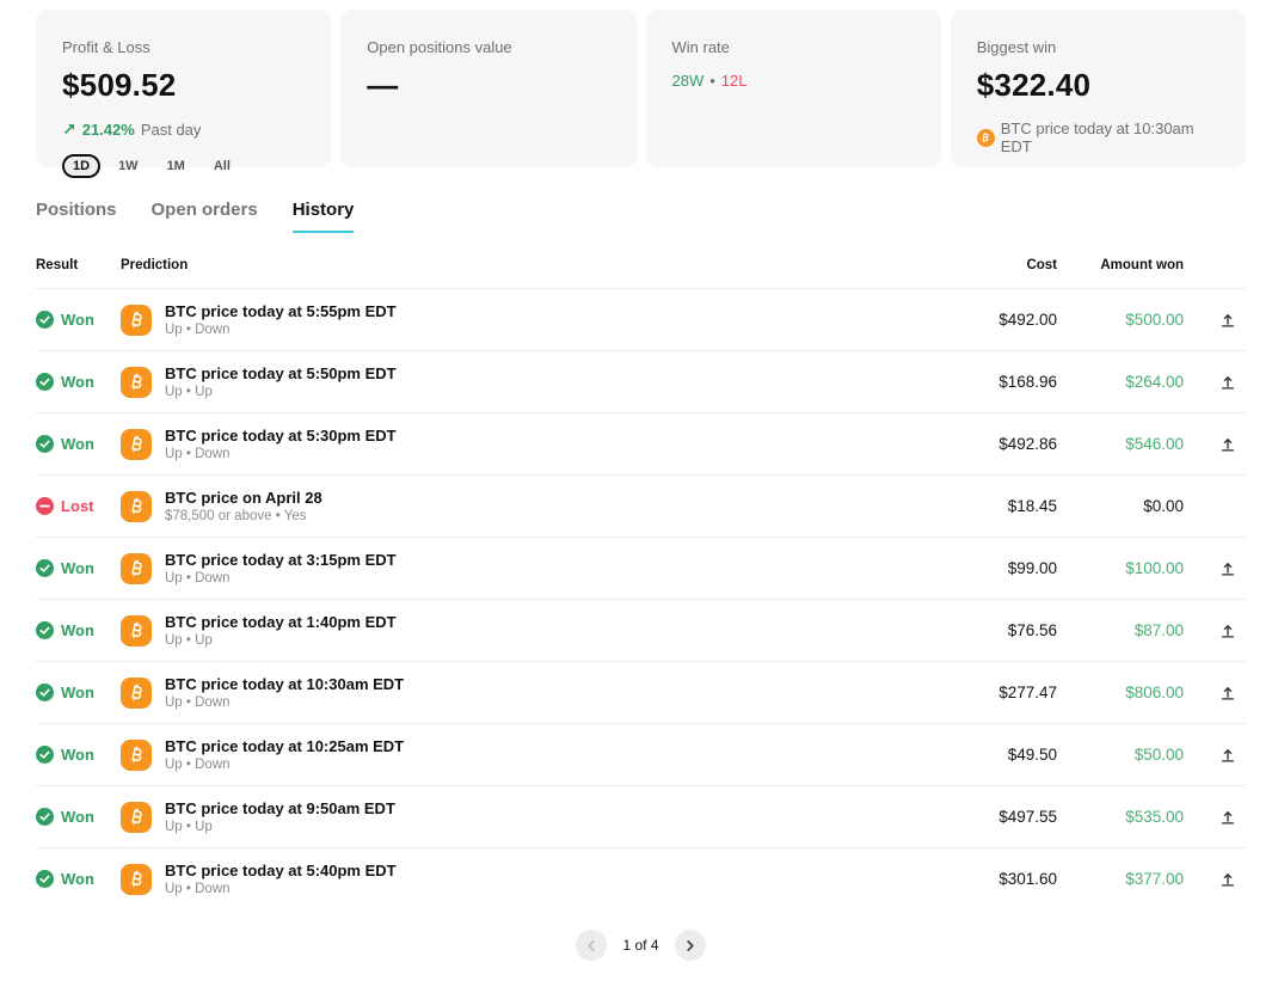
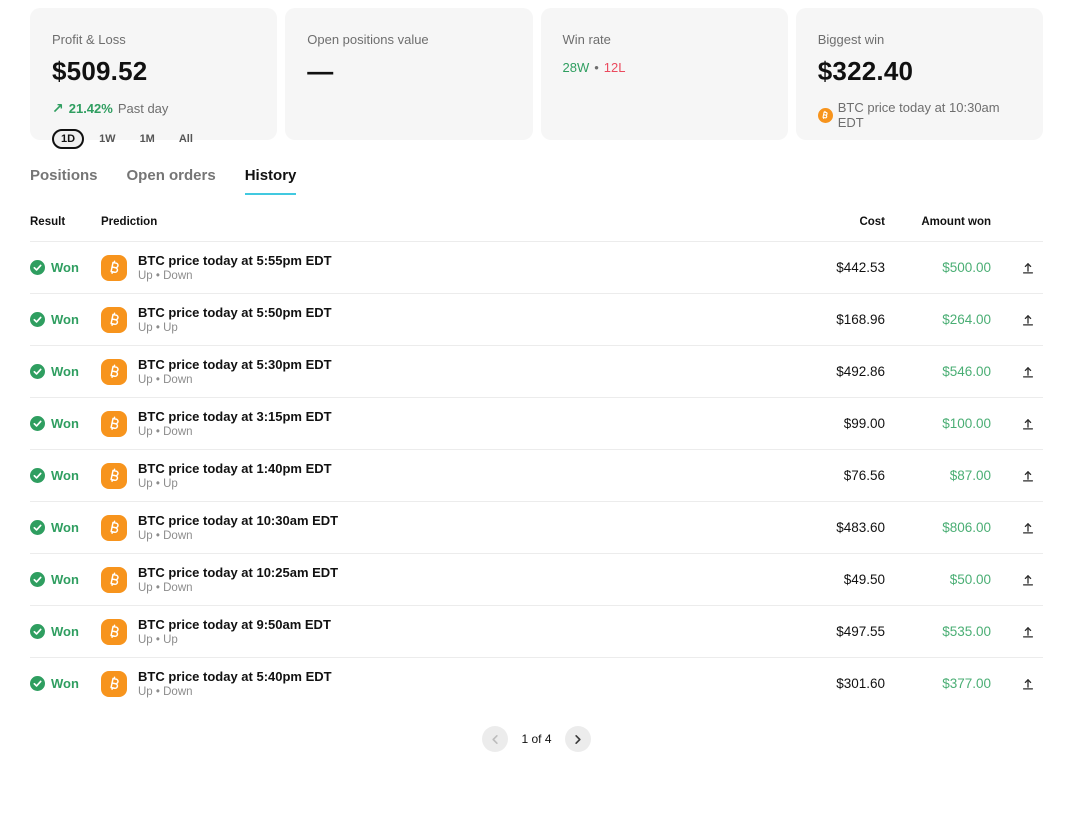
  Profit & Loss
  $509.52
  ↗
  21.42%
  Past day
  1D
  1W
  1M
  All
  Open positions value
  —
  Win rate
  28W
  •
  12L
  Biggest win
  $322.40
  BTC price today at 10:30am EDT
  Positions
  Open orders
  History
  Result
  Prediction
  Cost
  Amount won
  Won
  BTC price today at 5:55pm EDT
  Up • Down
- $492.00
+ $442.53
  $500.00
  Won
  BTC price today at 5:50pm EDT
  Up • Up
  $168.96
  $264.00
  Won
  BTC price today at 5:30pm EDT
  Up • Down
  $492.86
  $546.00
- Lost
- BTC price on April 28
- $78,500 or above • Yes
- $18.45
- $0.00
  Won
  BTC price today at 3:15pm EDT
  Up • Down
  $99.00
  $100.00
  Won
  BTC price today at 1:40pm EDT
  Up • Up
  $76.56
  $87.00
  Won
  BTC price today at 10:30am EDT
  Up • Down
- $277.47
+ $483.60
  $806.00
  Won
  BTC price today at 10:25am EDT
  Up • Down
  $49.50
  $50.00
  Won
  BTC price today at 9:50am EDT
  Up • Up
  $497.55
  $535.00
  Won
  BTC price today at 5:40pm EDT
  Up • Down
  $301.60
  $377.00
  1 of 4
